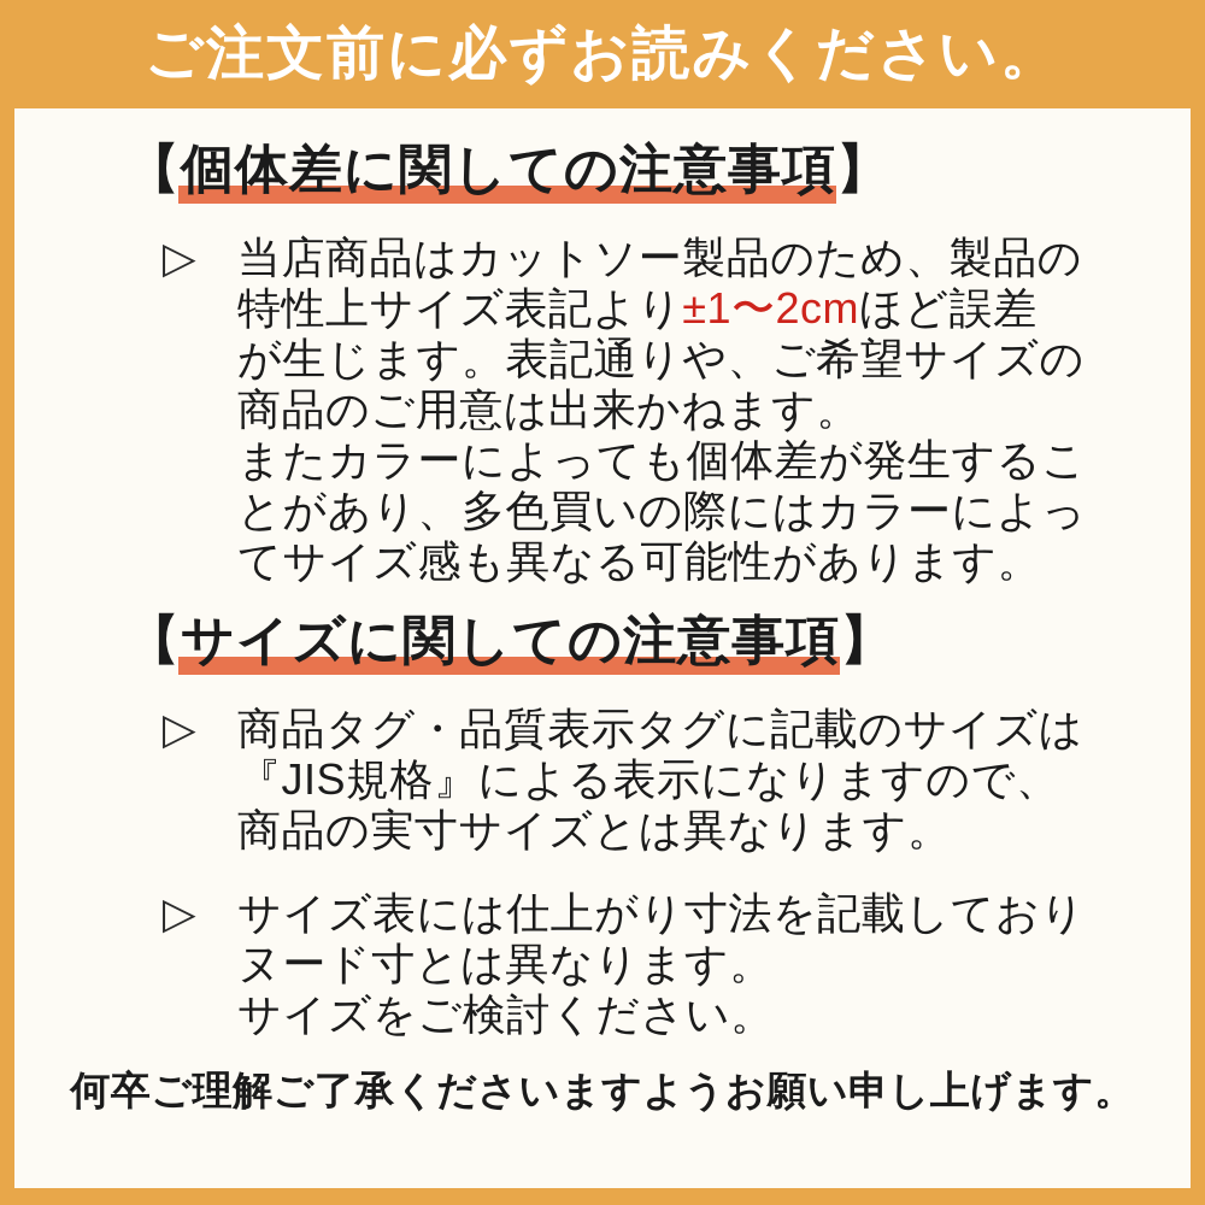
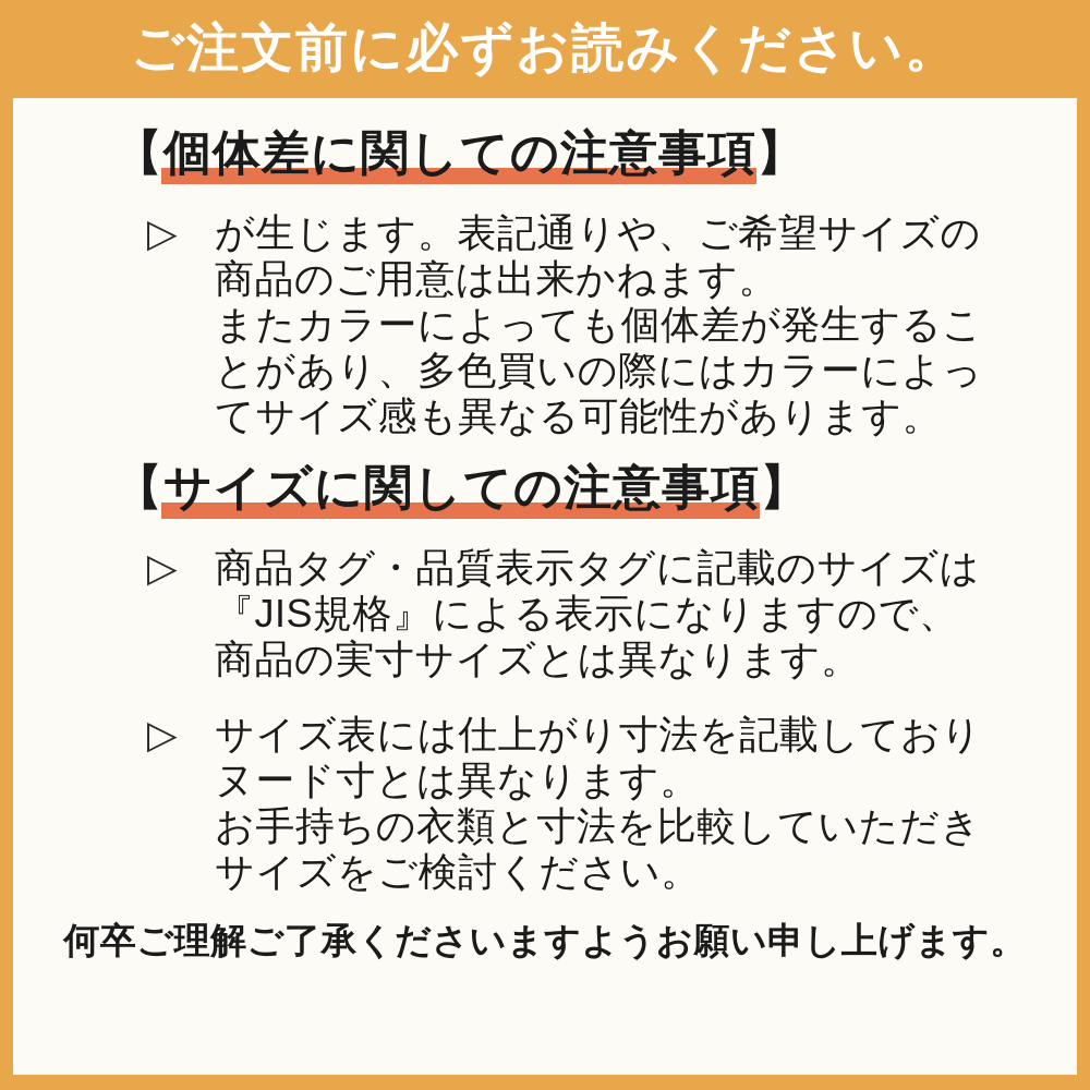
  ご注文前に必ずお読みください。
  【個体差に関しての注意事項】
  ▷
- 当店商品はカットソー製品のため、製品の
- 特性上サイズ表記より±1〜2cmほど誤差
  が生じます。表記通りや、ご希望サイズの
  商品のご用意は出来かねます。
  またカラーによっても個体差が発生するこ
  とがあり、多色買いの際にはカラーによっ
  てサイズ感も異なる可能性があります。
  【サイズに関しての注意事項】
  ▷
  商品タグ・品質表示タグに記載のサイズは
  『JIS規格』による表示になりますので、
  商品の実寸サイズとは異なります。
  ▷
  サイズ表には仕上がり寸法を記載しており
  ヌード寸とは異なります。
+ お手持ちの衣類と寸法を比較していただき
  サイズをご検討ください。
  何卒ご理解ご了承くださいますようお願い申し上げます。
